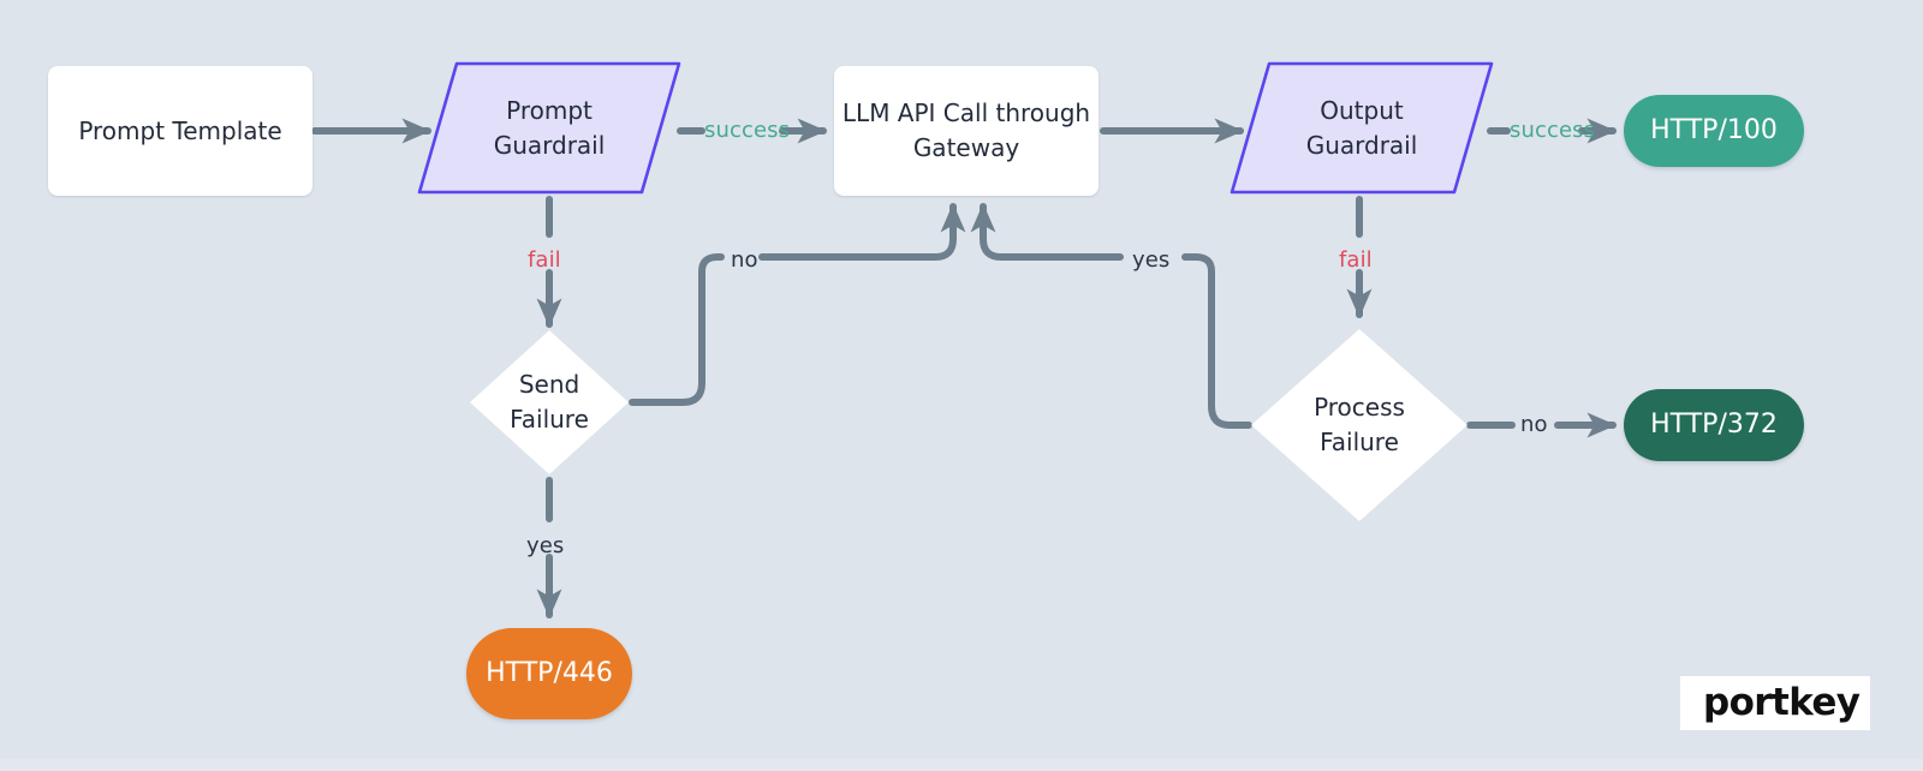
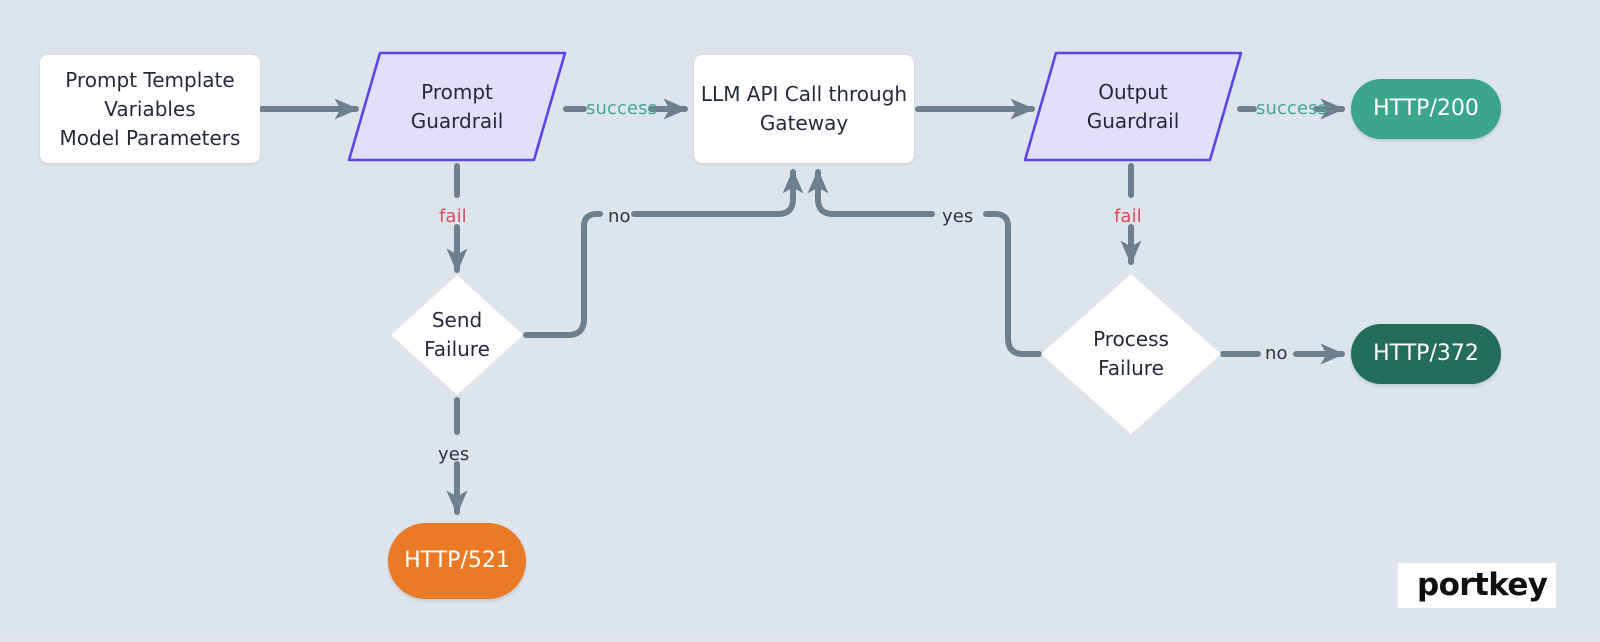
  Prompt Template
+ Variables
+ Model Parameters
  Prompt
  Guardrail
  LLM API Call through
  Gateway
  Output
  Guardrail
  Send
  Failure
  Process
  Failure
- HTTP/100
+ HTTP/200
  HTTP/372
- HTTP/446
+ HTTP/521
  success
  fail
  no
  yes
  success
  fail
  yes
  no
  portkey
